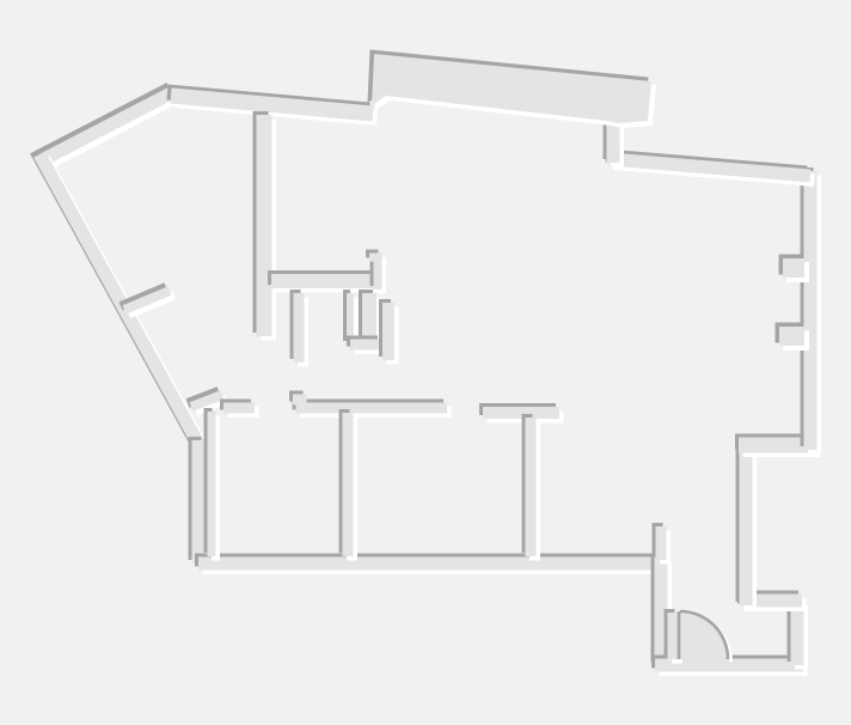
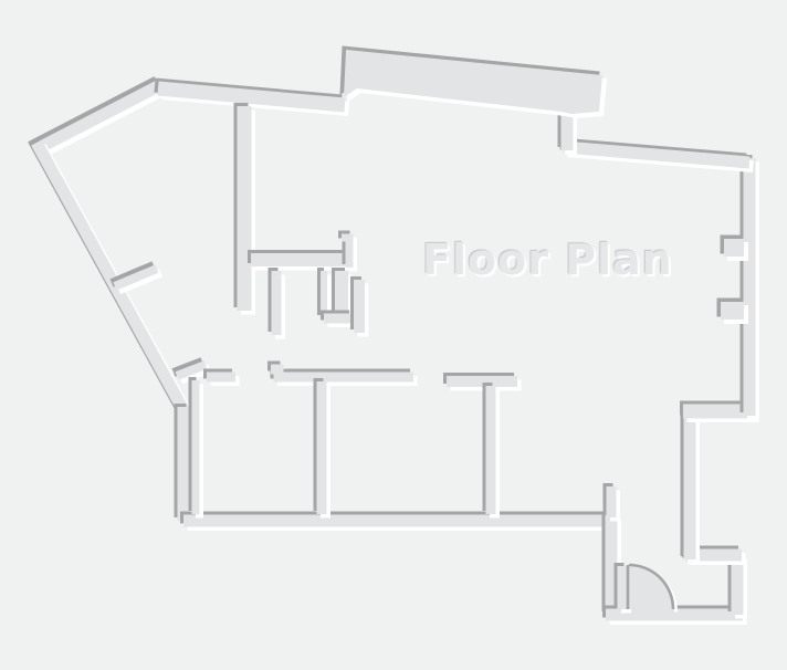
+ Floor Plan
